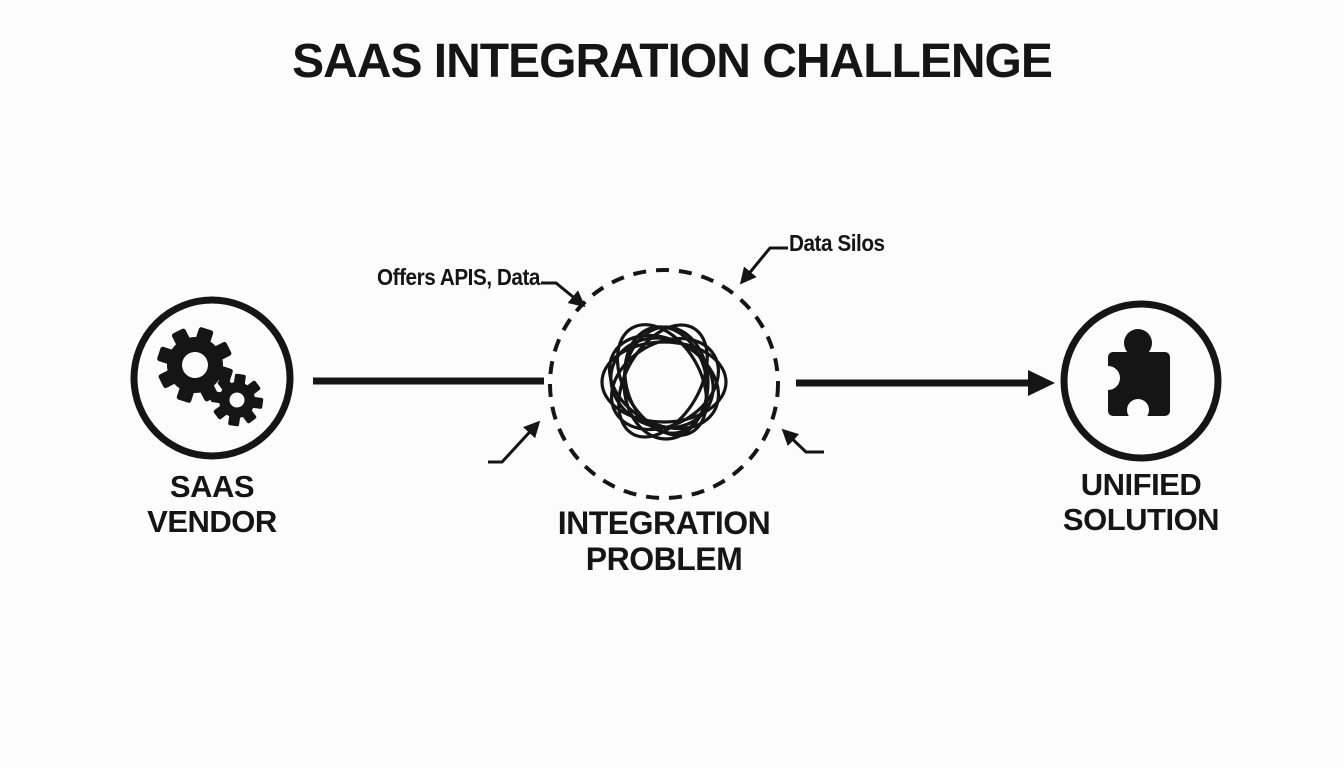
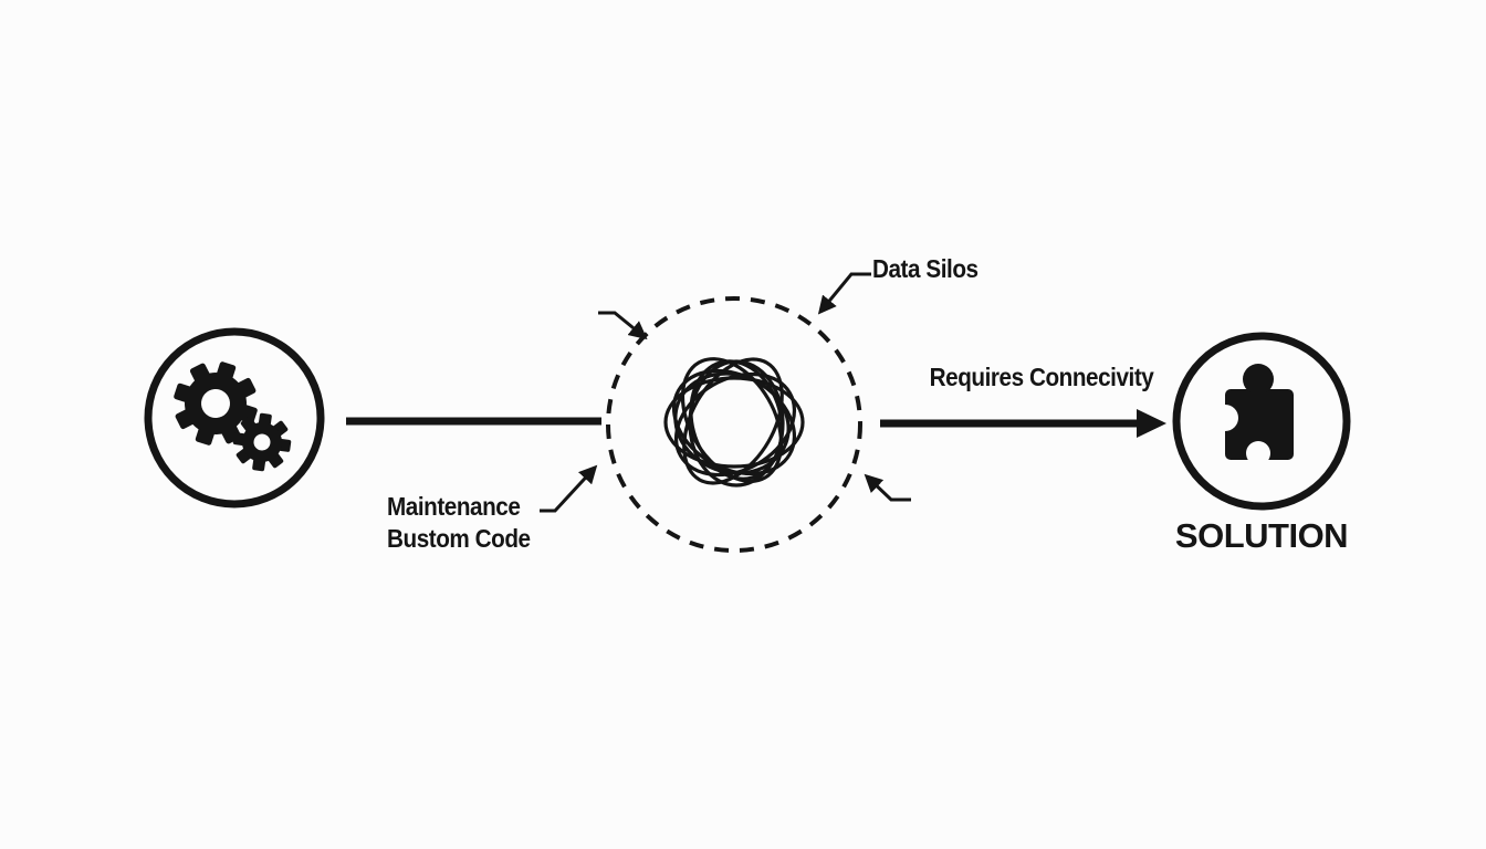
- SAAS INTEGRATION CHALLENGE
- SAAS VENDOR
- INTEGRATION
- PROBLEM
- UNIFIED
  SOLUTION
- Offers APIS, Data
  Data Silos
+ Maintenance
+ Bustom Code
+ Requires Connecivity
